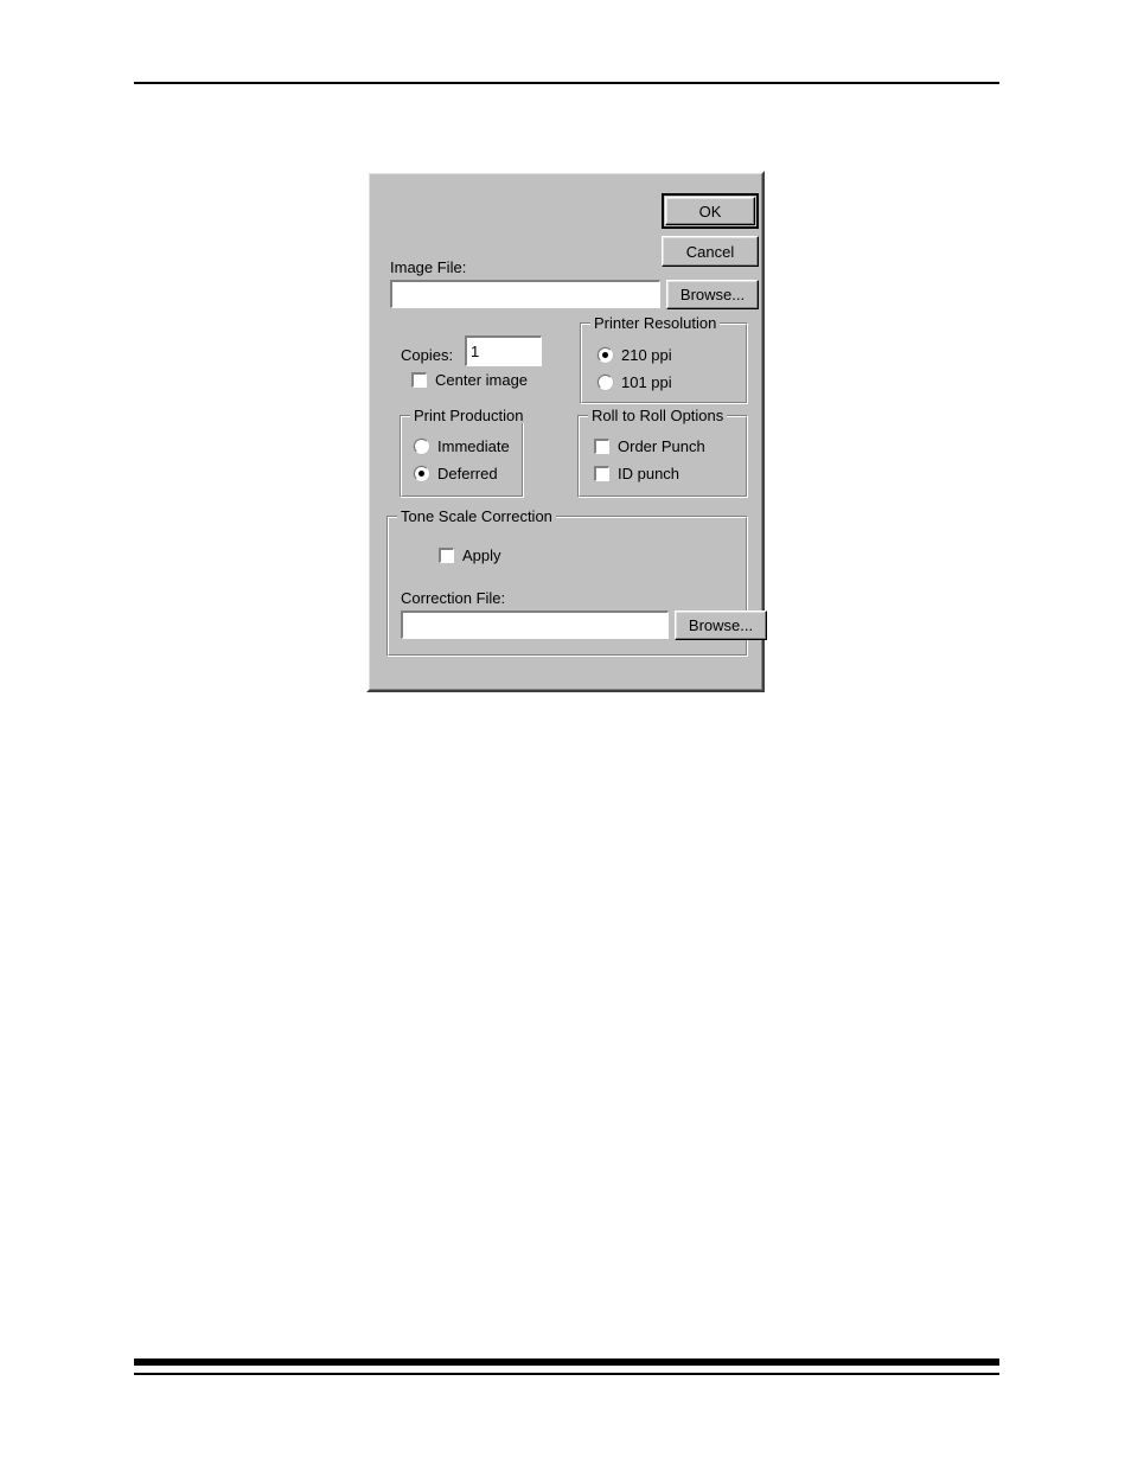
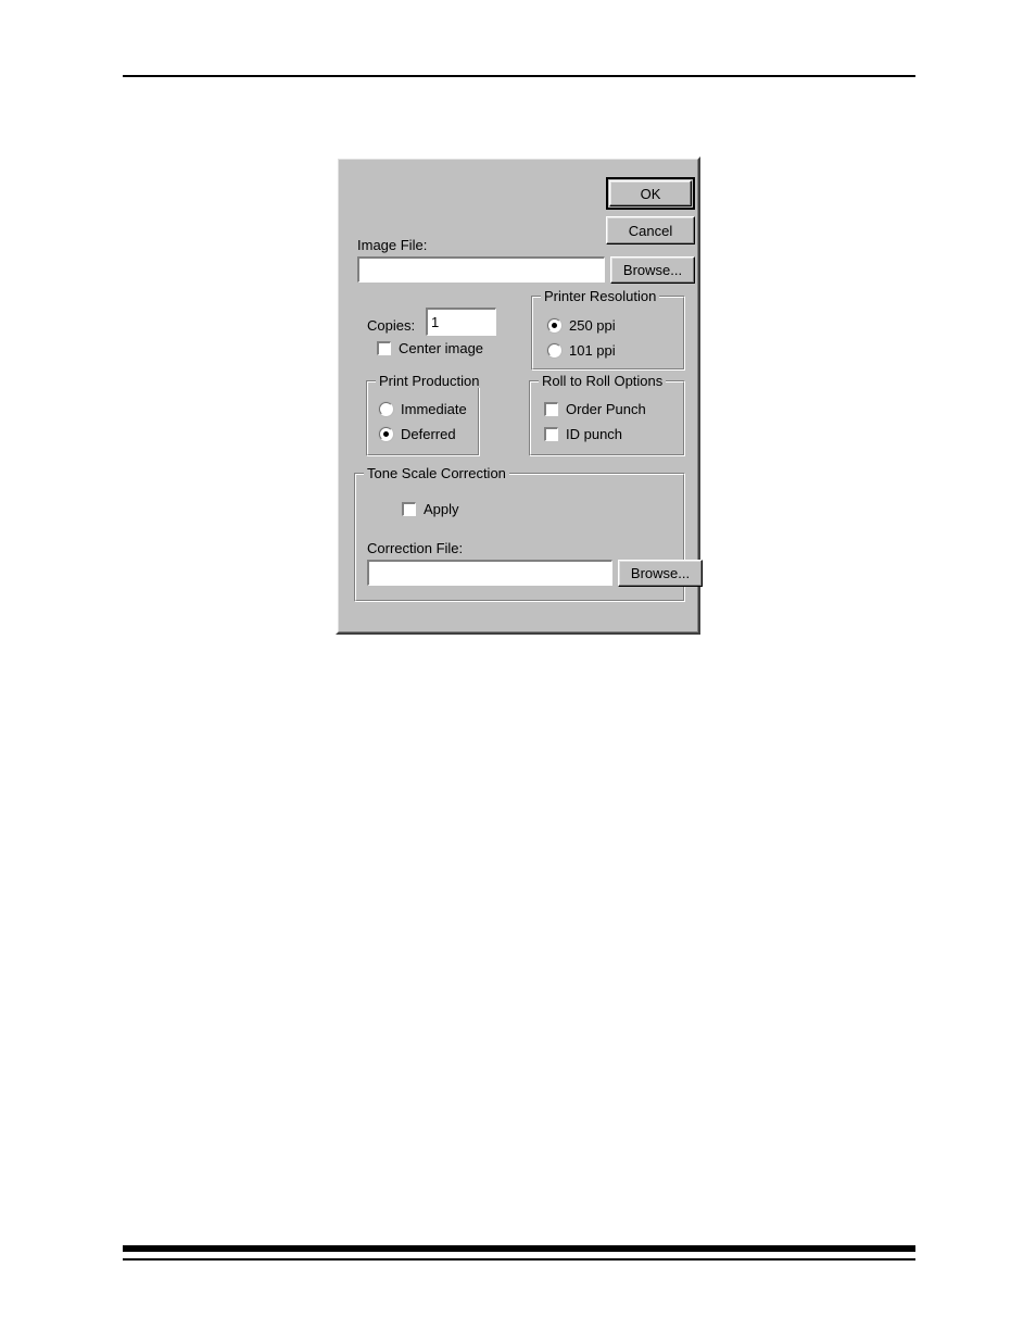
  OK
  Cancel
  Image File:
  Browse...
  Copies:
  1
  Center image
  Printer Resolution
- 210 ppi
+ 250 ppi
  101 ppi
  Print Production
  Immediate
  Deferred
  Roll to Roll Options
  Order Punch
  ID punch
  Tone Scale Correction
  Apply
  Correction File:
  Browse...
